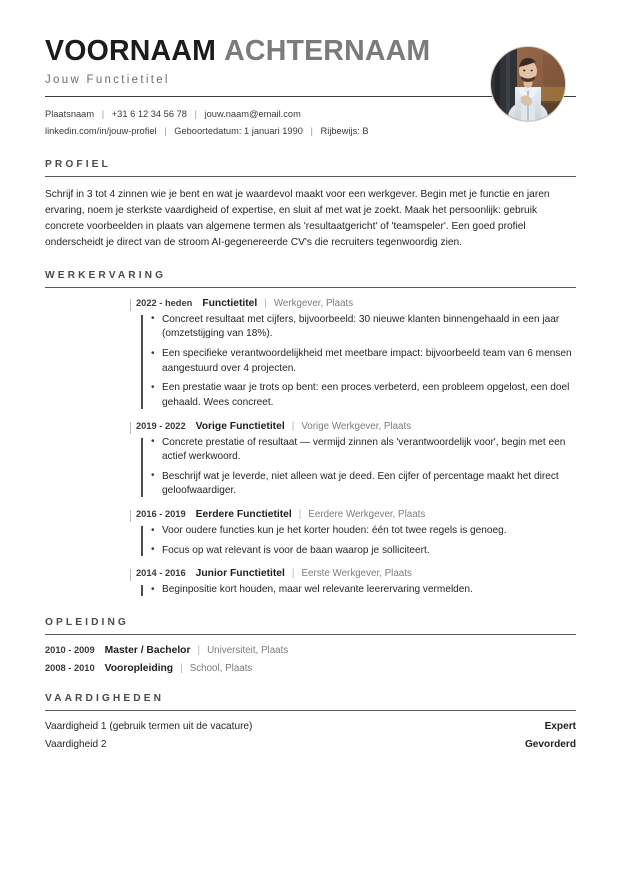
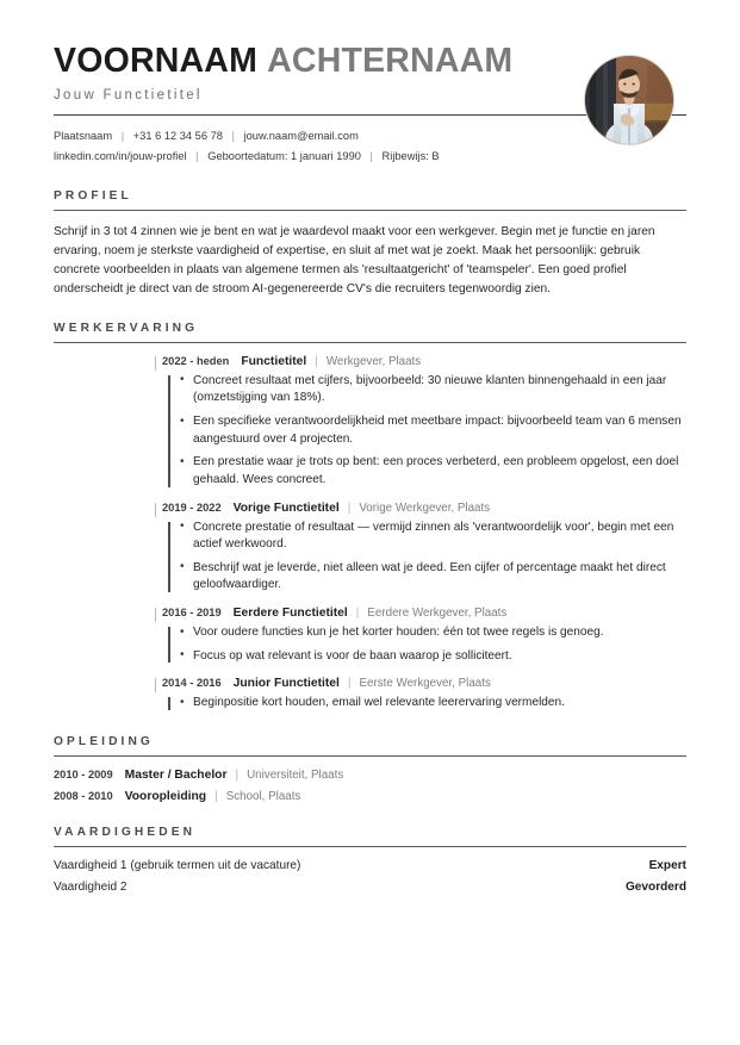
  VOORNAAM ACHTERNAAM
  Jouw Functietitel
  Plaatsnaam | +31 6 12 34 56 78 | jouw.naam@email.com
  linkedin.com/in/jouw-profiel | Geboortedatum: 1 januari 1990 | Rijbewijs: B
  PROFIEL
  Schrijf in 3 tot 4 zinnen wie je bent en wat je waardevol maakt voor een werkgever. Begin met je functie en jaren ervaring, noem je sterkste vaardigheid of expertise, en sluit af met wat je zoekt. Maak het persoonlijk: gebruik concrete voorbeelden in plaats van algemene termen als 'resultaatgericht' of 'teamspeler'. Een goed profiel onderscheidt je direct van de stroom AI-gegenereerde CV's die recruiters tegenwoordig zien.
  WERKERVARING
  2022 - heden
  Functietitel
  |
  Werkgever, Plaats
  Concreet resultaat met cijfers, bijvoorbeeld: 30 nieuwe klanten binnengehaald in een jaar (omzetstijging van 18%).
  Een specifieke verantwoordelijkheid met meetbare impact: bijvoorbeeld team van 6 mensen aangestuurd over 4 projecten.
  Een prestatie waar je trots op bent: een proces verbeterd, een probleem opgelost, een doel gehaald. Wees concreet.
  2019 - 2022
  Vorige Functietitel
  |
  Vorige Werkgever, Plaats
  Concrete prestatie of resultaat — vermijd zinnen als 'verantwoordelijk voor', begin met een actief werkwoord.
  Beschrijf wat je leverde, niet alleen wat je deed. Een cijfer of percentage maakt het direct geloofwaardiger.
  2016 - 2019
  Eerdere Functietitel
  |
  Eerdere Werkgever, Plaats
  Voor oudere functies kun je het korter houden: één tot twee regels is genoeg.
  Focus op wat relevant is voor de baan waarop je solliciteert.
  2014 - 2016
  Junior Functietitel
  |
  Eerste Werkgever, Plaats
- Beginpositie kort houden, maar wel relevante leerervaring vermelden.
+ Beginpositie kort houden, email wel relevante leerervaring vermelden.
  OPLEIDING
  2010 - 2009
  Master / Bachelor
  |
  Universiteit, Plaats
  2008 - 2010
  Vooropleiding
  |
  School, Plaats
  VAARDIGHEDEN
  Vaardigheid 1 (gebruik termen uit de vacature)
  Expert
  Vaardigheid 2
  Gevorderd
